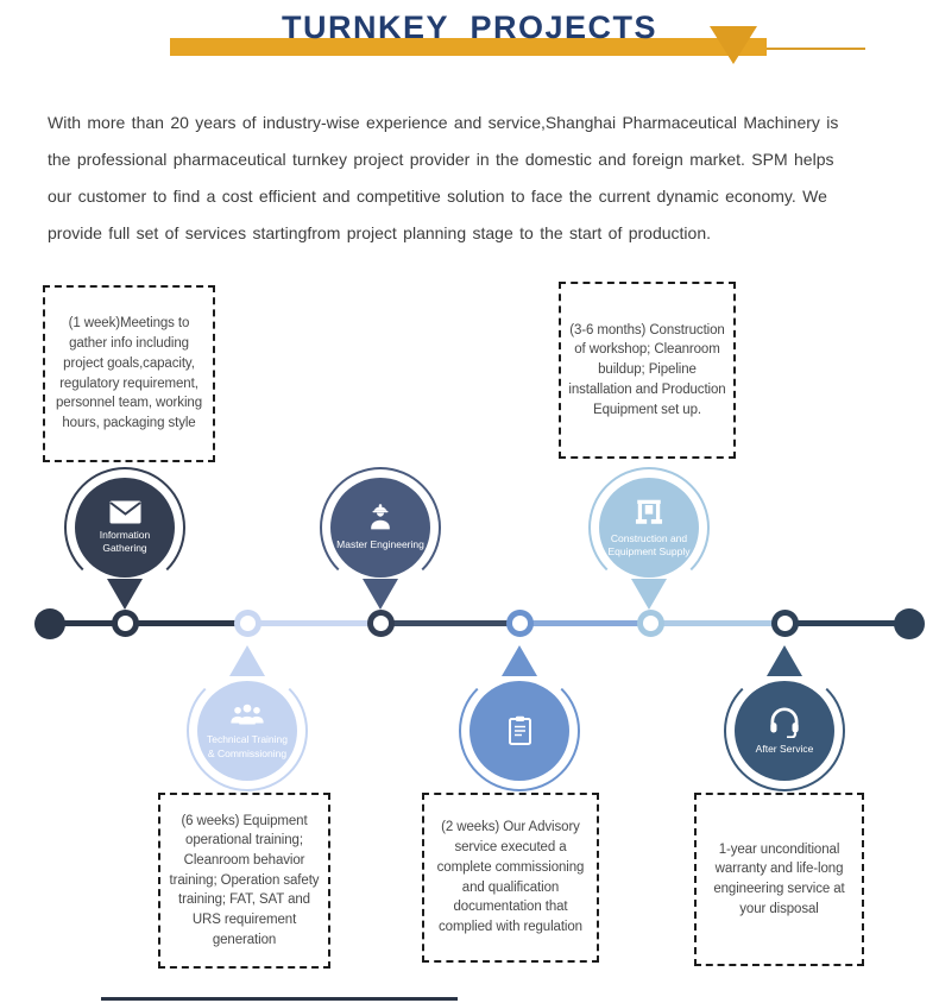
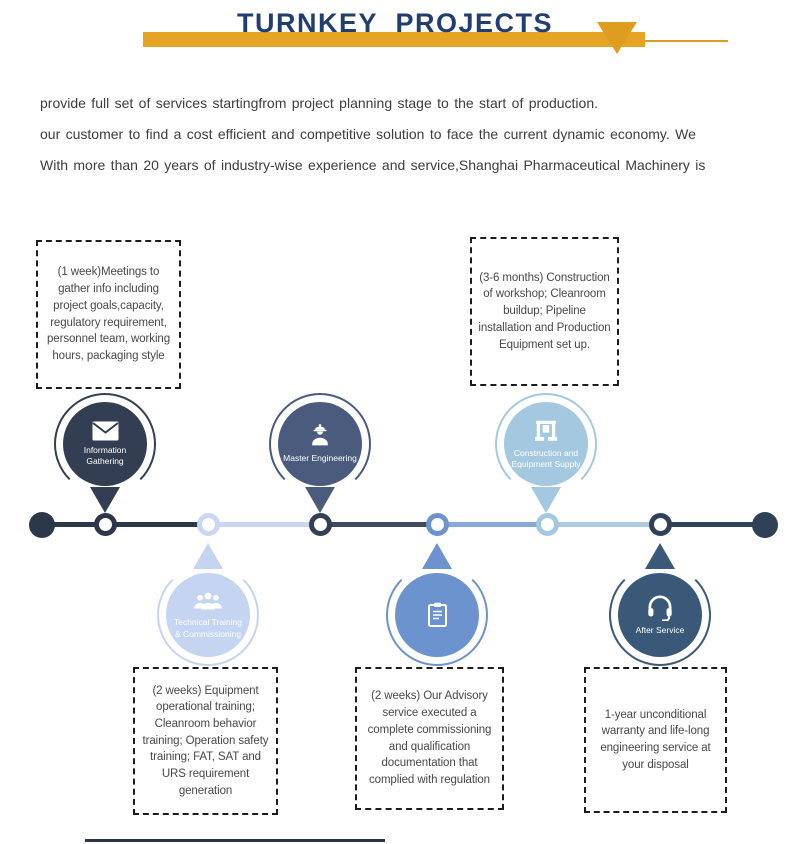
  TURNKEY PROJECTS
- With more than 20 years of industry-wise experience and service,Shanghai Pharmaceutical Machinery is
+ provide full set of services startingfrom project planning stage to the start of production.
- the professional pharmaceutical turnkey project provider in the domestic and foreign market. SPM helps
  our customer to find a cost efficient and competitive solution to face the current dynamic economy. We
- provide full set of services startingfrom project planning stage to the start of production.
+ With more than 20 years of industry-wise experience and service,Shanghai Pharmaceutical Machinery is
  (1 week)Meetings to gather info including project goals,capacity, regulatory requirement, personnel team, working hours, packaging style
  (3-6 months) Construction of workshop; Cleanroom buildup; Pipeline installation and Production Equipment set up.
  Information Gathering
  Master Engineering
  Construction and
  Equipment Supply
  Technical Training
  & Commissioning
  After Service
- (6 weeks) Equipment operational training; Cleanroom behavior training; Operation safety training; FAT, SAT and URS requirement generation
+ (2 weeks) Equipment operational training; Cleanroom behavior training; Operation safety training; FAT, SAT and URS requirement generation
  (2 weeks) Our Advisory service executed a complete commissioning and qualification documentation that complied with regulation
  1-year unconditional warranty and life-long engineering service at your disposal
